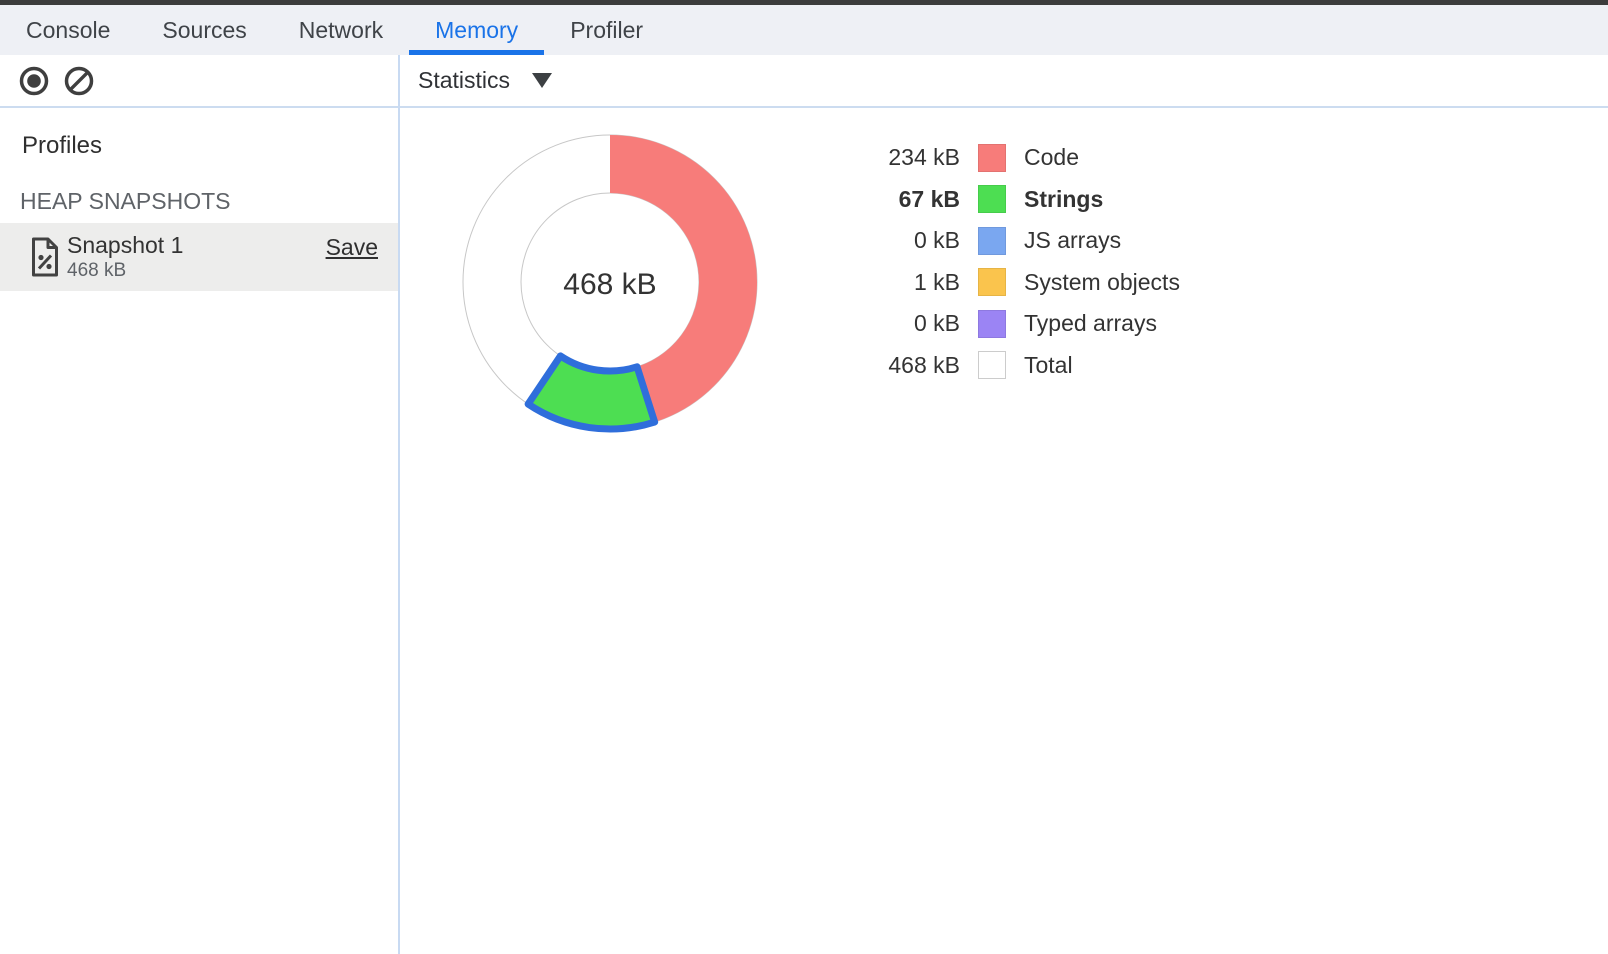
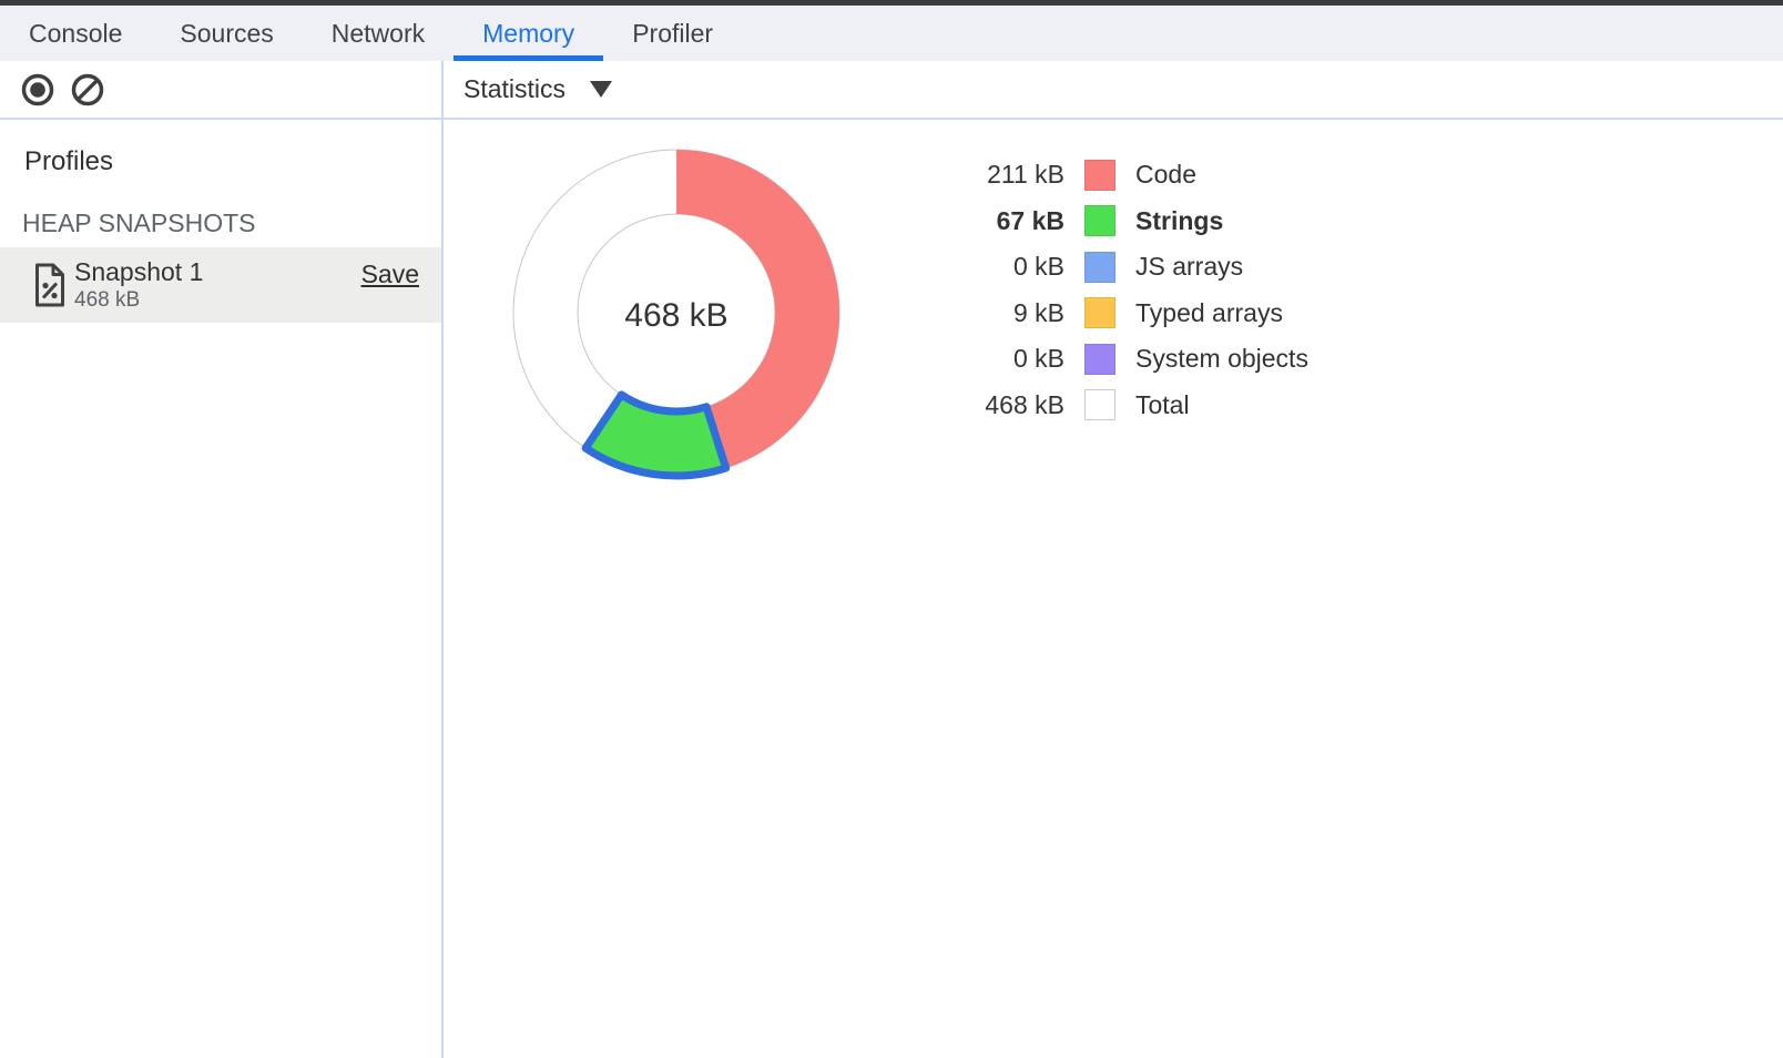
  Console
  Sources
  Network
  Memory
  Profiler
  Statistics
  Profiles
  HEAP SNAPSHOTS
  Snapshot 1
  468 kB
  Save
  468 kB
- 234 kB
+ 211 kB
  Code
  67 kB
  Strings
  0 kB
  JS arrays
- 1 kB
+ 9 kB
- System objects
+ Typed arrays
  0 kB
- Typed arrays
+ System objects
  468 kB
  Total
